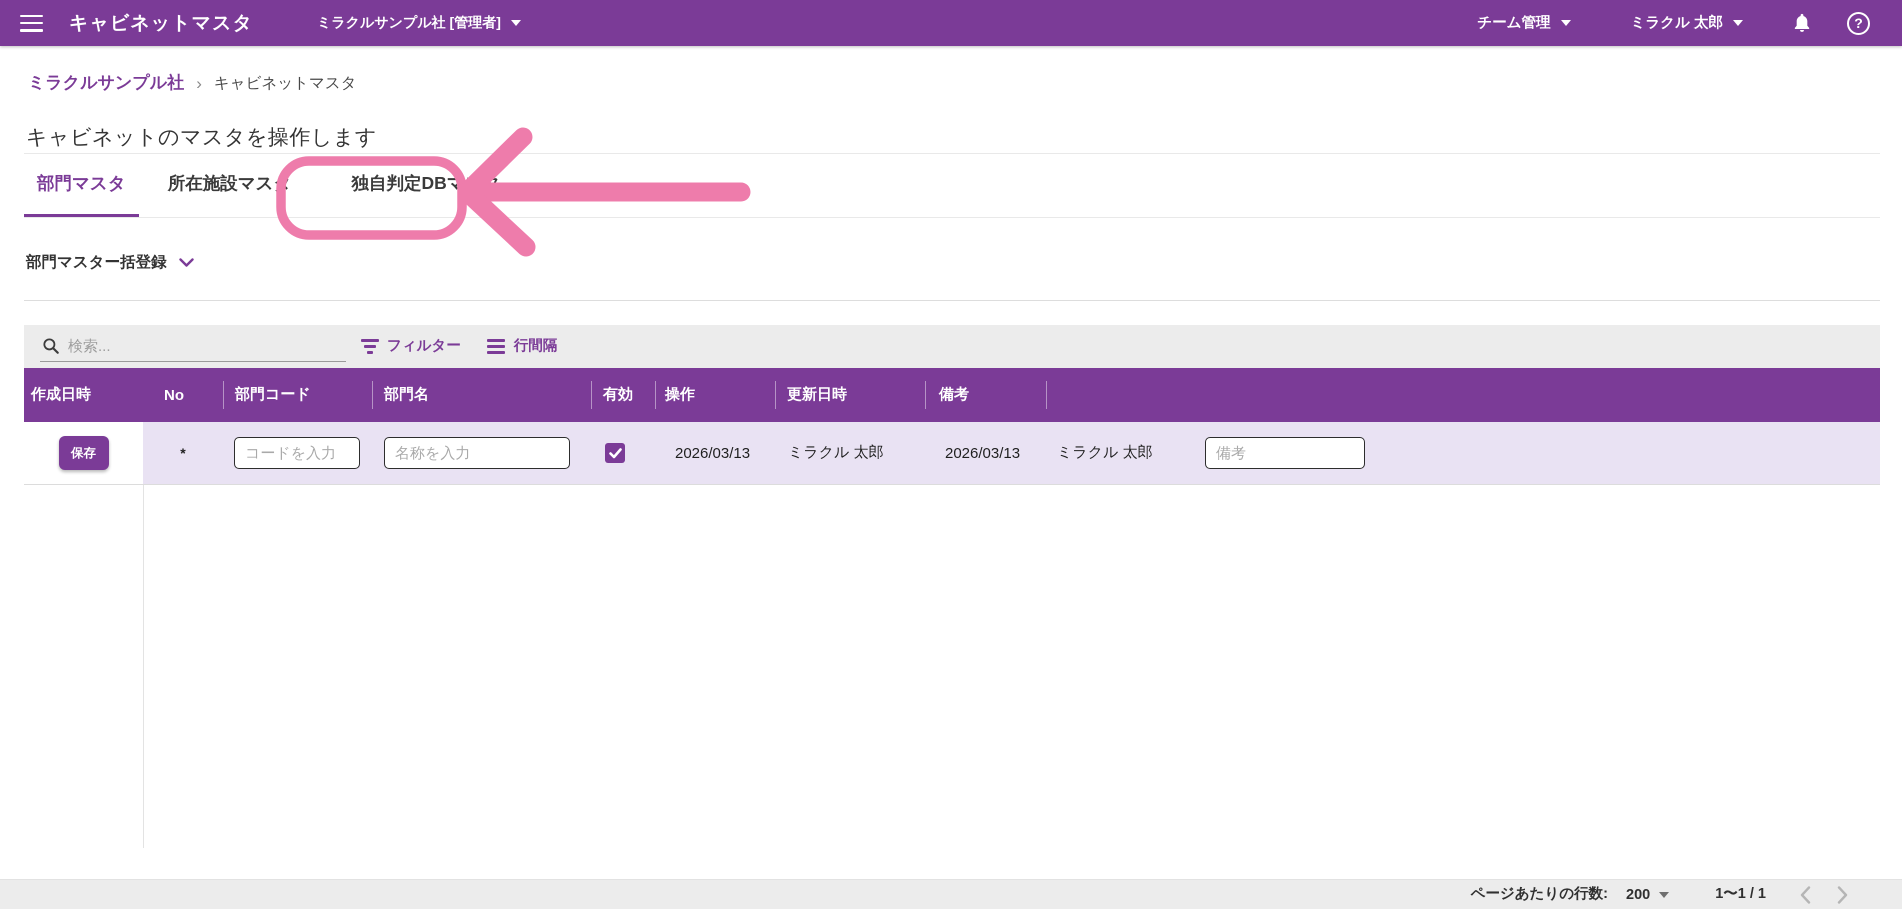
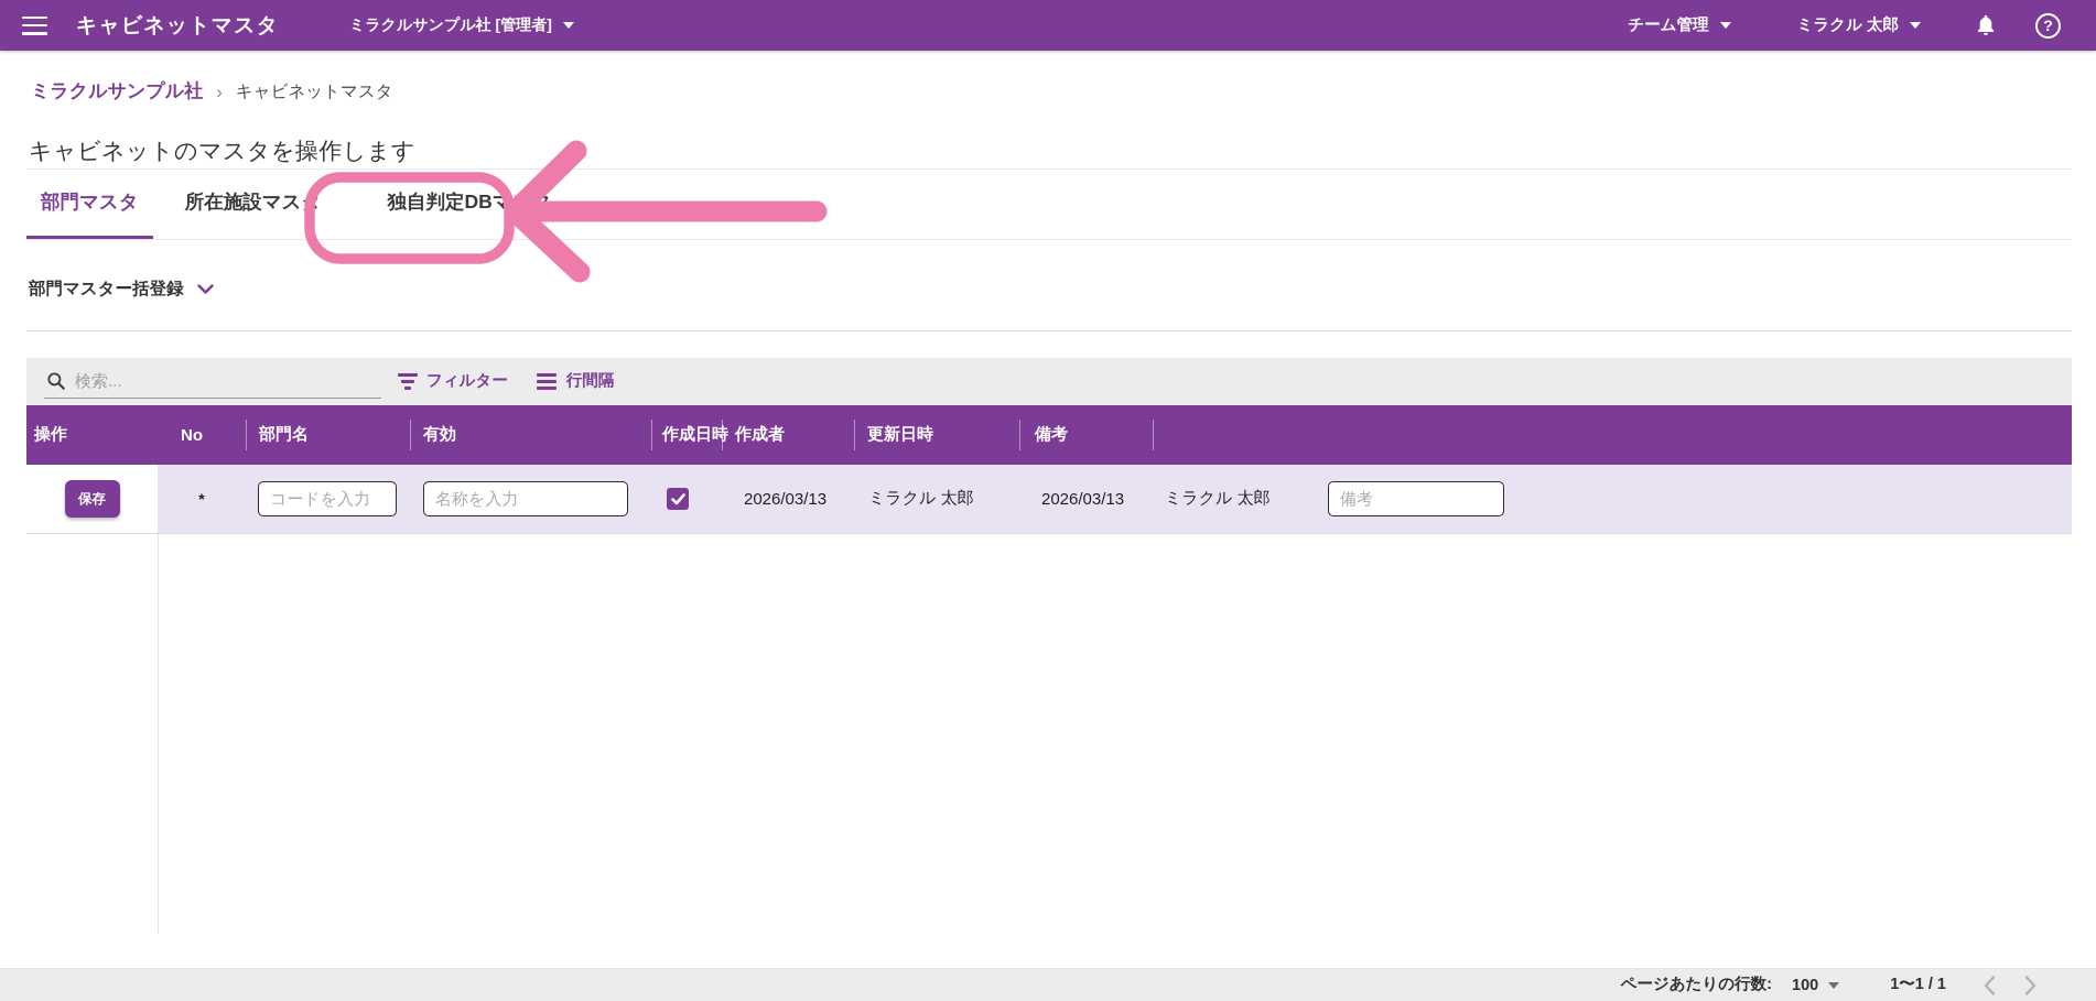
  キャビネットマスタ
  ミラクルサンプル社 [管理者]
  チーム管理
  ミラクル 太郎
  ?
  ミラクルサンプル社
  ›
  キャビネットマスタ
  キャビネットのマスタを操作します
  部門マスタ
  所在施設マス
  独自判定DBマ
  部門マスター括登録
  検索...
  フィルター
  行間隔
- 作成日時
+ 操作
  No
- 部門コード
  部門名
  有効
- 操作
+ 作成日時
+ 作成者
  更新日時
  備考
  保存
  *
  コードを入力
  名称を入力
  2026/03/13
  ミラクル 太郎
  2026/03/13
  ミラクル 太郎
  備考
  ページあたりの行数:
- 200
+ 100
  1〜1 / 1
